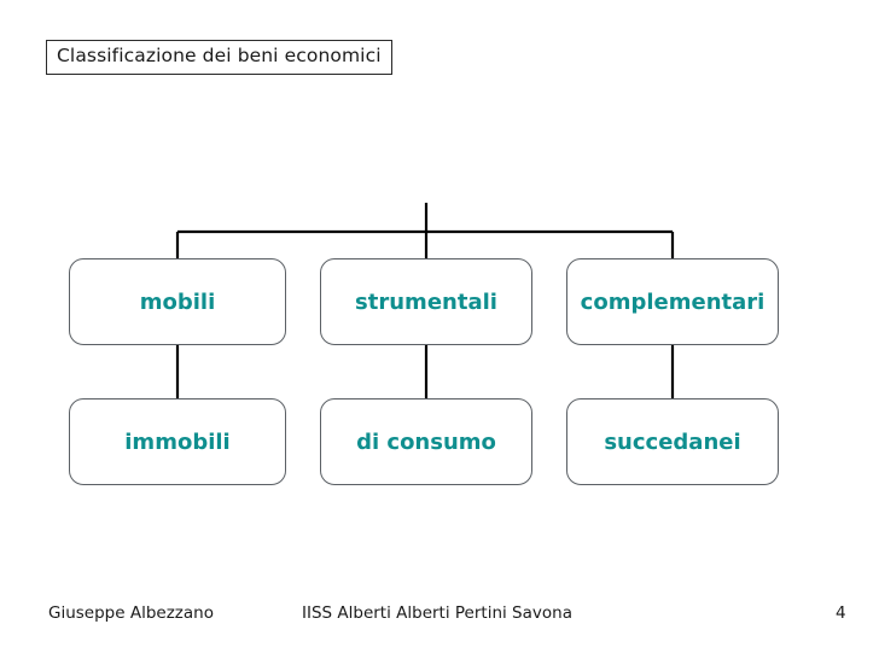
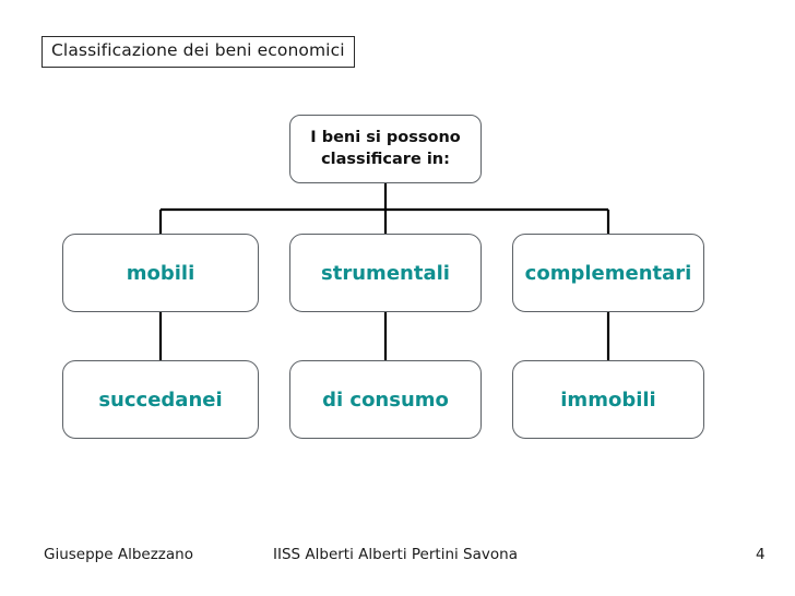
  Classificazione dei beni economici
+ I beni si possono
+ classificare in:
  mobili
  strumentali
  complementari
- immobili
+ succedanei
  di consumo
- succedanei
+ immobili
  Giuseppe Albezzano
  IISS Alberti Alberti Pertini Savona
  4
